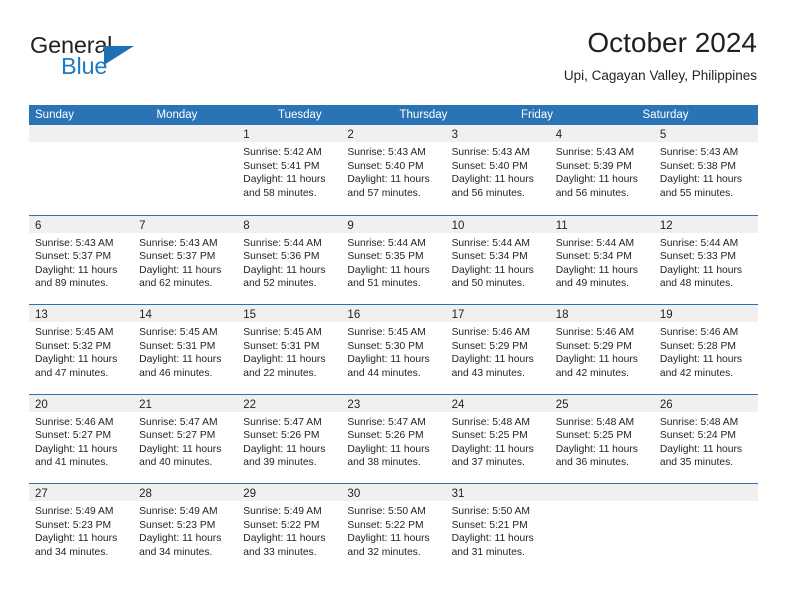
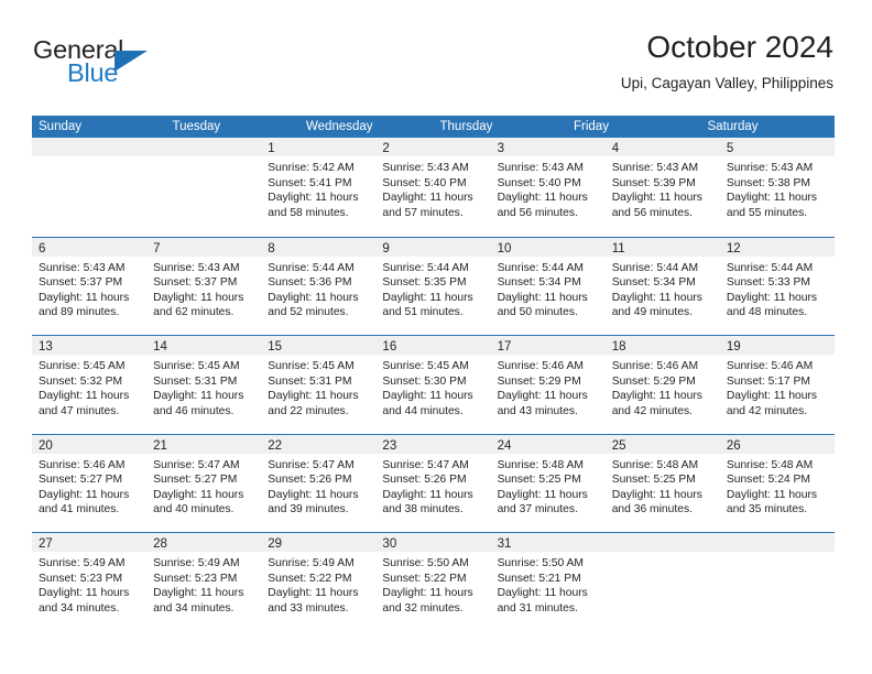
  General
  Blue
  October 2024
  Upi, Cagayan Valley, Philippines
  Sunday
- Monday
  Tuesday
+ Wednesday
  Thursday
  Friday
  Saturday
  1
  Sunrise: 5:42 AM
  Sunset: 5:41 PM
  Daylight: 11 hours
  and 58 minutes.
  2
  Sunrise: 5:43 AM
  Sunset: 5:40 PM
  Daylight: 11 hours
  and 57 minutes.
  3
  Sunrise: 5:43 AM
  Sunset: 5:40 PM
  Daylight: 11 hours
  and 56 minutes.
  4
  Sunrise: 5:43 AM
  Sunset: 5:39 PM
  Daylight: 11 hours
  and 56 minutes.
  5
  Sunrise: 5:43 AM
  Sunset: 5:38 PM
  Daylight: 11 hours
  and 55 minutes.
  6
  Sunrise: 5:43 AM
  Sunset: 5:37 PM
  Daylight: 11 hours
  and 89 minutes.
  7
  Sunrise: 5:43 AM
  Sunset: 5:37 PM
  Daylight: 11 hours
  and 62 minutes.
  8
  Sunrise: 5:44 AM
  Sunset: 5:36 PM
  Daylight: 11 hours
  and 52 minutes.
  9
  Sunrise: 5:44 AM
  Sunset: 5:35 PM
  Daylight: 11 hours
  and 51 minutes.
  10
  Sunrise: 5:44 AM
  Sunset: 5:34 PM
  Daylight: 11 hours
  and 50 minutes.
  11
  Sunrise: 5:44 AM
  Sunset: 5:34 PM
  Daylight: 11 hours
  and 49 minutes.
  12
  Sunrise: 5:44 AM
  Sunset: 5:33 PM
  Daylight: 11 hours
  and 48 minutes.
  13
  Sunrise: 5:45 AM
  Sunset: 5:32 PM
  Daylight: 11 hours
  and 47 minutes.
  14
  Sunrise: 5:45 AM
  Sunset: 5:31 PM
  Daylight: 11 hours
  and 46 minutes.
  15
  Sunrise: 5:45 AM
  Sunset: 5:31 PM
  Daylight: 11 hours
  and 22 minutes.
  16
  Sunrise: 5:45 AM
  Sunset: 5:30 PM
  Daylight: 11 hours
  and 44 minutes.
  17
  Sunrise: 5:46 AM
  Sunset: 5:29 PM
  Daylight: 11 hours
  and 43 minutes.
  18
  Sunrise: 5:46 AM
  Sunset: 5:29 PM
  Daylight: 11 hours
  and 42 minutes.
  19
  Sunrise: 5:46 AM
- Sunset: 5:28 PM
+ Sunset: 5:17 PM
  Daylight: 11 hours
  and 42 minutes.
  20
  Sunrise: 5:46 AM
  Sunset: 5:27 PM
  Daylight: 11 hours
  and 41 minutes.
  21
  Sunrise: 5:47 AM
  Sunset: 5:27 PM
  Daylight: 11 hours
  and 40 minutes.
  22
  Sunrise: 5:47 AM
  Sunset: 5:26 PM
  Daylight: 11 hours
  and 39 minutes.
  23
  Sunrise: 5:47 AM
  Sunset: 5:26 PM
  Daylight: 11 hours
  and 38 minutes.
  24
  Sunrise: 5:48 AM
  Sunset: 5:25 PM
  Daylight: 11 hours
  and 37 minutes.
  25
  Sunrise: 5:48 AM
  Sunset: 5:25 PM
  Daylight: 11 hours
  and 36 minutes.
  26
  Sunrise: 5:48 AM
  Sunset: 5:24 PM
  Daylight: 11 hours
  and 35 minutes.
  27
  Sunrise: 5:49 AM
  Sunset: 5:23 PM
  Daylight: 11 hours
  and 34 minutes.
  28
  Sunrise: 5:49 AM
  Sunset: 5:23 PM
  Daylight: 11 hours
  and 34 minutes.
  29
  Sunrise: 5:49 AM
  Sunset: 5:22 PM
  Daylight: 11 hours
  and 33 minutes.
  30
  Sunrise: 5:50 AM
  Sunset: 5:22 PM
  Daylight: 11 hours
  and 32 minutes.
  31
  Sunrise: 5:50 AM
  Sunset: 5:21 PM
  Daylight: 11 hours
  and 31 minutes.
